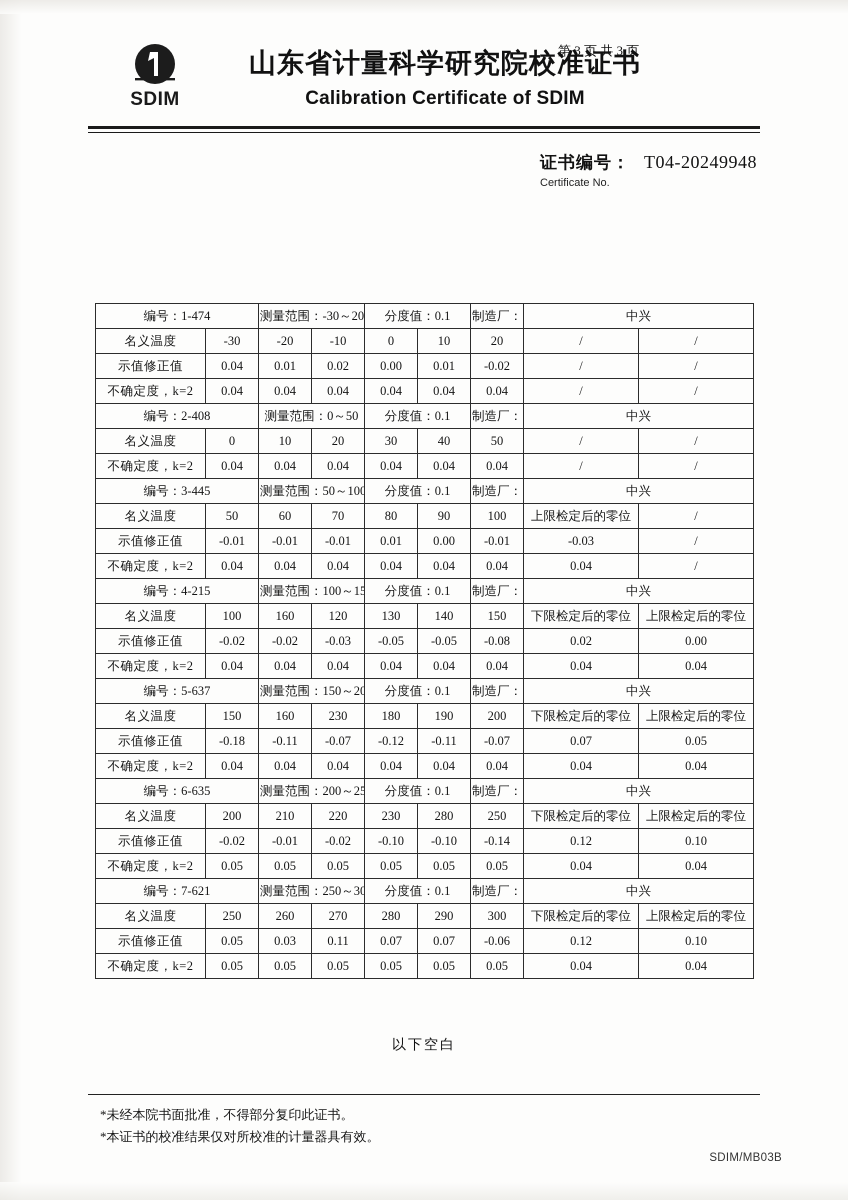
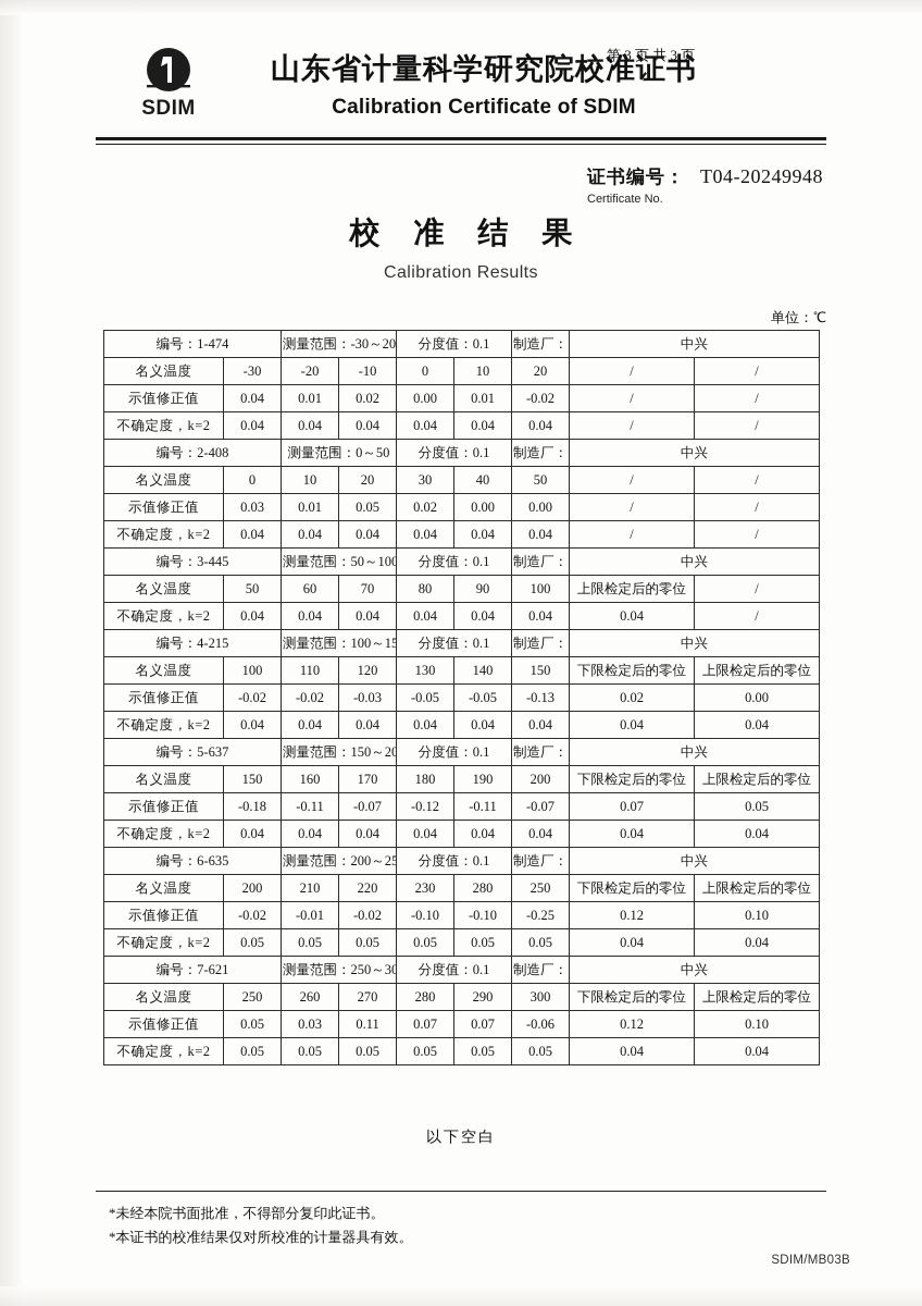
  SDIM
  山东省计量科学研究院校准证书
  Calibration Certificate of SDIM
  第 3 页 共 3 页
  证书编号： T04-20249948
  Certificate No.
+ 校 准 结 果
+ Calibration Results
+ 单位：℃
  编号：1-474	测量范围：-30～20	分度值：0.1	制造厂：	中兴
  名义温度	-30	-20	-10	0	10	20	/	/
  示值修正值	0.04	0.01	0.02	0.00	0.01	-0.02	/	/
  不确定度，k=2	0.04	0.04	0.04	0.04	0.04	0.04	/	/
  编号：2-408	测量范围：0～50	分度值：0.1	制造厂：	中兴
  名义温度	0	10	20	30	40	50	/	/
+ 示值修正值	0.03	0.01	0.05	0.02	0.00	0.00	/	/
  不确定度，k=2	0.04	0.04	0.04	0.04	0.04	0.04	/	/
  编号：3-445	测量范围：50～100	分度值：0.1	制造厂：	中兴
  名义温度	50	60	70	80	90	100	上限检定后的零位	/
- 示值修正值	-0.01	-0.01	-0.01	0.01	0.00	-0.01	-0.03	/
  不确定度，k=2	0.04	0.04	0.04	0.04	0.04	0.04	0.04	/
  编号：4-215	测量范围：100～15	分度值：0.1	制造厂：	中兴
- 名义温度	100	160	120	130	140	150	下限检定后的零位	上限检定后的零位
+ 名义温度	100	110	120	130	140	150	下限检定后的零位	上限检定后的零位
- 示值修正值	-0.02	-0.02	-0.03	-0.05	-0.05	-0.08	0.02	0.00
+ 示值修正值	-0.02	-0.02	-0.03	-0.05	-0.05	-0.13	0.02	0.00
  不确定度，k=2	0.04	0.04	0.04	0.04	0.04	0.04	0.04	0.04
  编号：5-637	测量范围：150～20	分度值：0.1	制造厂：	中兴
- 名义温度	150	160	230	180	190	200	下限检定后的零位	上限检定后的零位
+ 名义温度	150	160	170	180	190	200	下限检定后的零位	上限检定后的零位
  示值修正值	-0.18	-0.11	-0.07	-0.12	-0.11	-0.07	0.07	0.05
  不确定度，k=2	0.04	0.04	0.04	0.04	0.04	0.04	0.04	0.04
  编号：6-635	测量范围：200～25	分度值：0.1	制造厂：	中兴
  名义温度	200	210	220	230	280	250	下限检定后的零位	上限检定后的零位
- 示值修正值	-0.02	-0.01	-0.02	-0.10	-0.10	-0.14	0.12	0.10
+ 示值修正值	-0.02	-0.01	-0.02	-0.10	-0.10	-0.25	0.12	0.10
  不确定度，k=2	0.05	0.05	0.05	0.05	0.05	0.05	0.04	0.04
  编号：7-621	测量范围：250～30	分度值：0.1	制造厂：	中兴
  名义温度	250	260	270	280	290	300	下限检定后的零位	上限检定后的零位
  示值修正值	0.05	0.03	0.11	0.07	0.07	-0.06	0.12	0.10
  不确定度，k=2	0.05	0.05	0.05	0.05	0.05	0.05	0.04	0.04
  以下空白
  *未经本院书面批准，不得部分复印此证书。
  *本证书的校准结果仅对所校准的计量器具有效。
  SDIM/MB03B
